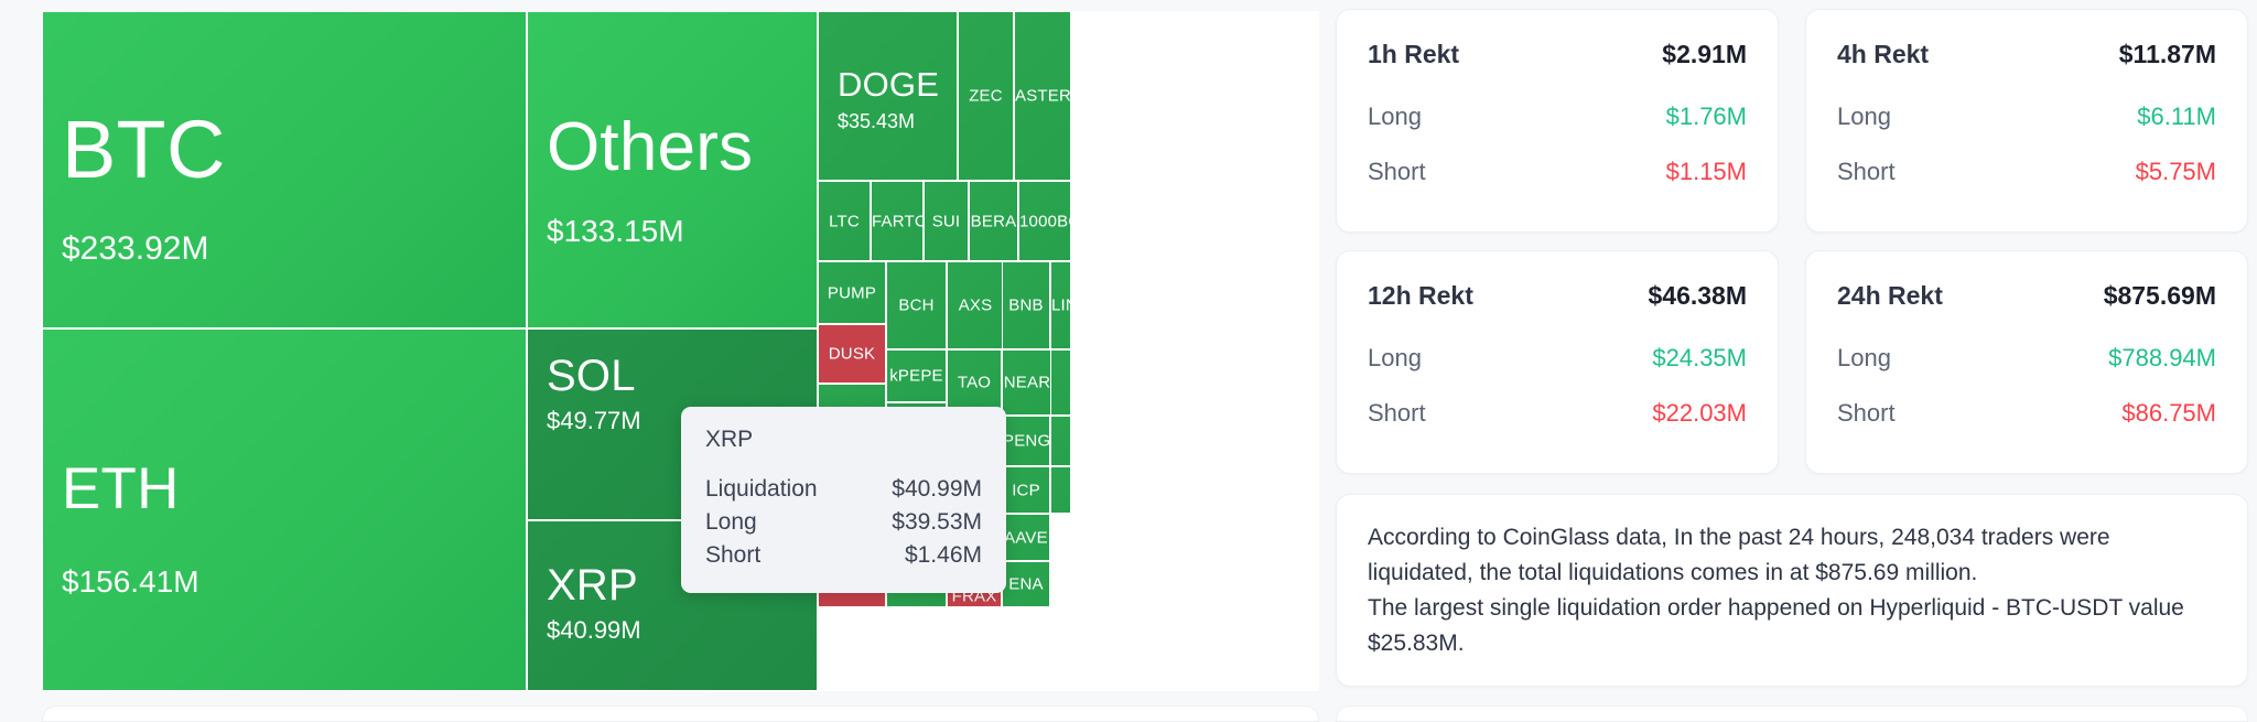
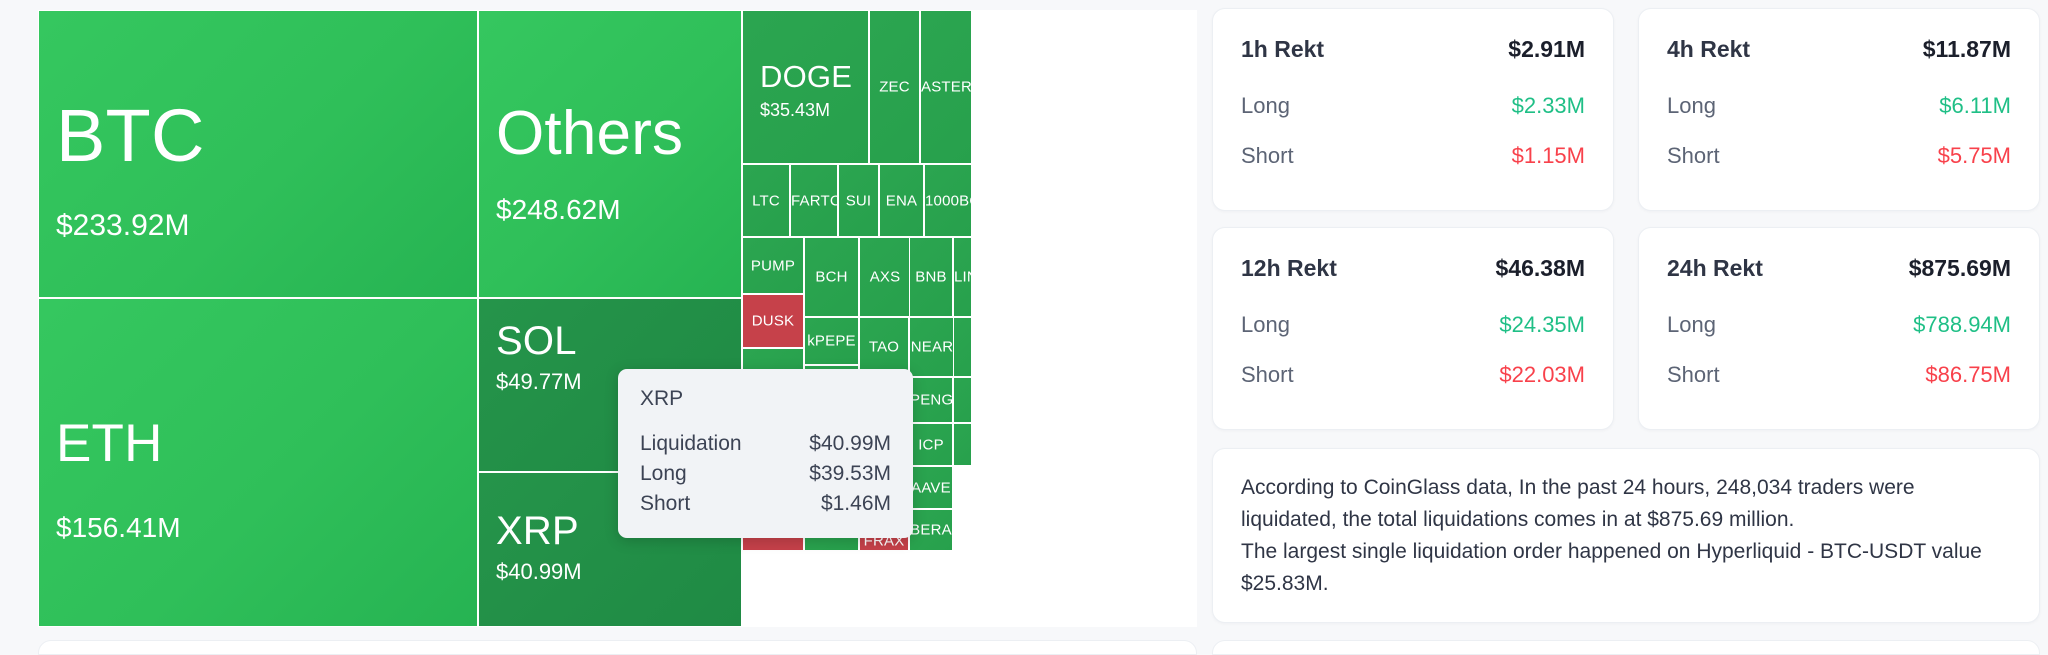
  BTC
  $233.92M
  ETH
  $156.41M
  Others
- $133.15M
+ $248.62M
  SOL
  $49.77M
  XRP
  $40.99M
  DOGE
  $35.43M
  ZEC
  ASTER
  LTC
  SUI
- BERA
+ ENA
  PUMP
  DUSK
  BCH
  kPEPE
  AXS
  TAO
  FRAX
  BNB
  NEAR
  PENG
  ICP
  AAVE
- ENA
+ BERA
  XRP
  Liquidation
  $40.99M
  Long
  $39.53M
  Short
  $1.46M
  1h Rekt
  $2.91M
  Long
- $1.76M
+ $2.33M
  Short
  $1.15M
  4h Rekt
  $11.87M
  Long
  $6.11M
  Short
  $5.75M
  12h Rekt
  $46.38M
  Long
  $24.35M
  Short
  $22.03M
  24h Rekt
  $875.69M
  Long
  $788.94M
  Short
  $86.75M
  According to CoinGlass data, In the past 24 hours, 248,034 traders were liquidated, the total liquidations comes in at $875.69 million.
  The largest single liquidation order happened on Hyperliquid - BTC-USDT value $25.83M.
